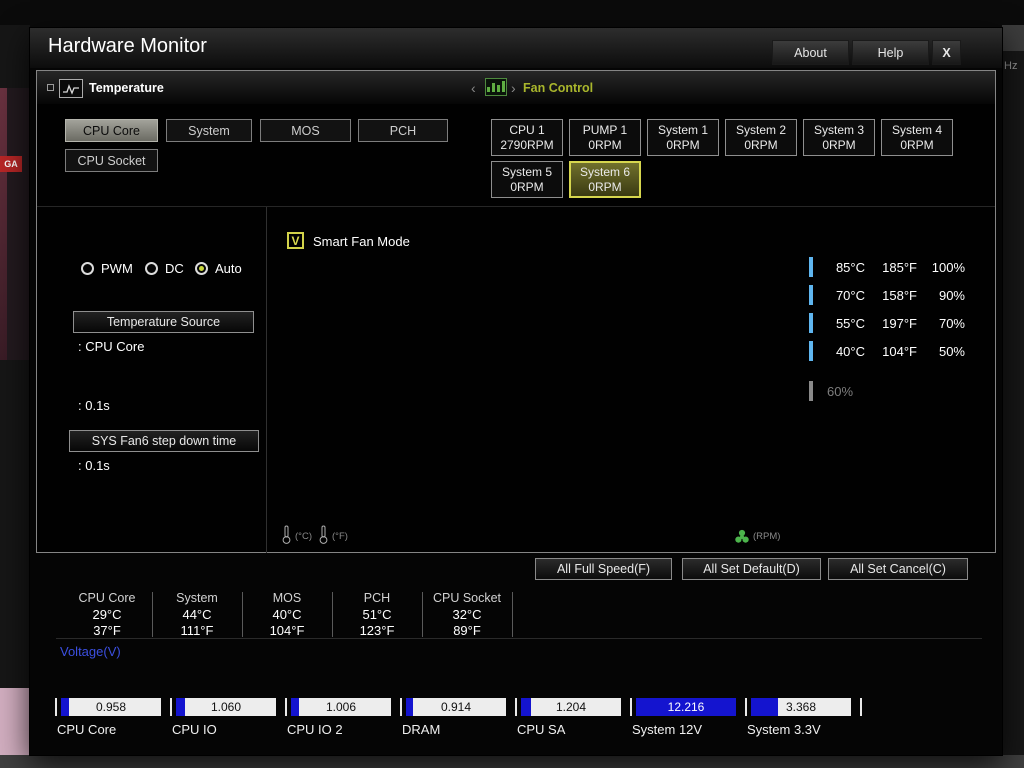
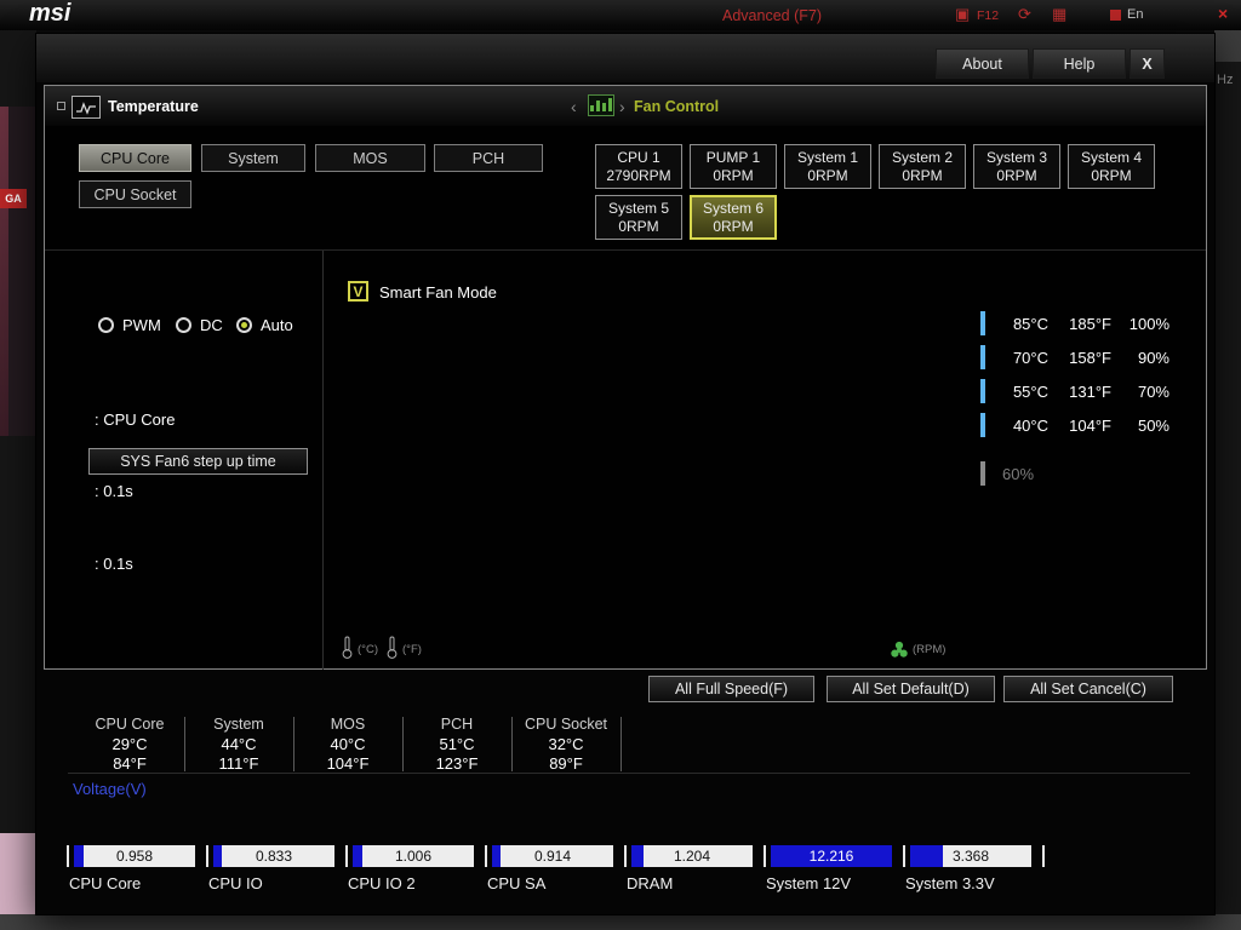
+ msi
+ Advanced (F7)
+ ▣
+ F12
+ ⟳
+ ▦
+ En
+ ×
  GA
  Hz
- Hardware Monitor
  About
  Help
  X
  Temperature
  CPU Core
  System
  MOS
  PCH
  CPU Socket
  ‹
  ›
  Fan Control
  CPU 1
  2790RPM
  PUMP 1
  0RPM
  System 1
  0RPM
  System 2
  0RPM
  System 3
  0RPM
  System 4
  0RPM
  System 5
  0RPM
  System 6
  0RPM
  PWM
  DC
  Auto
- Temperature Source
  : CPU Core
+ SYS Fan6 step up time
  : 0.1s
- SYS Fan6 step down time
  : 0.1s
  V
  Smart Fan Mode
  (°C)
  (°F)
  (RPM)
  85°C
  185°F
  100%
  70°C
  158°F
  90%
  55°C
- 197°F
+ 131°F
  70%
  40°C
  104°F
  50%
  60%
  All Full Speed(F)
  All Set Default(D)
  All Set Cancel(C)
  CPU Core
  29°C
- 37°F
+ 84°F
  System
  44°C
  111°F
  MOS
  40°C
  104°F
  PCH
  51°C
  123°F
  CPU Socket
  32°C
  89°F
  Voltage(V)
  0.958
  CPU Core
- 1.060
+ 0.833
  CPU IO
  1.006
  CPU IO 2
  0.914
- DRAM
+ CPU SA
  1.204
- CPU SA
+ DRAM
  12.216
  System 12V
  3.368
  System 3.3V
